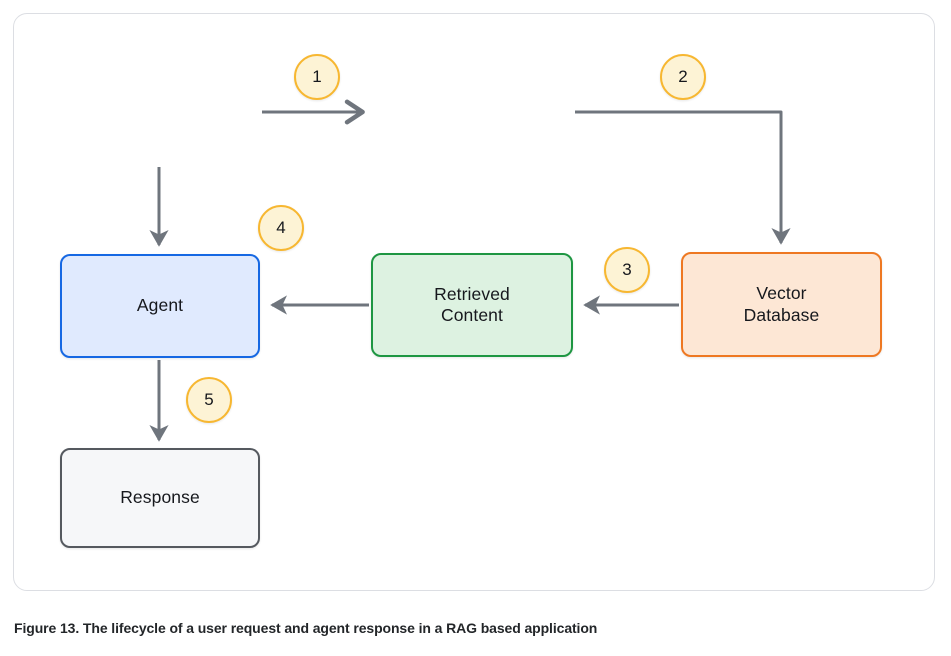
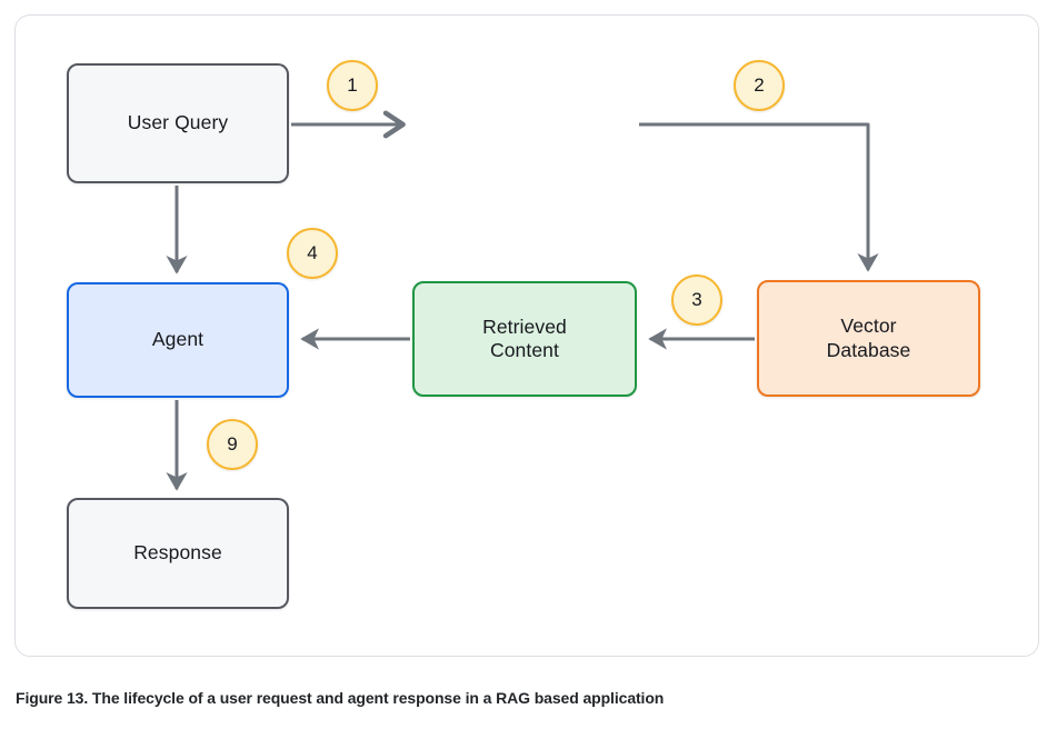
+ User Query
  Vector
  Database
  Retrieved
  Content
  Agent
  Response
  1
  2
  3
  4
- 5
+ 9
  Figure 13. The lifecycle of a user request and agent response in a RAG based application
